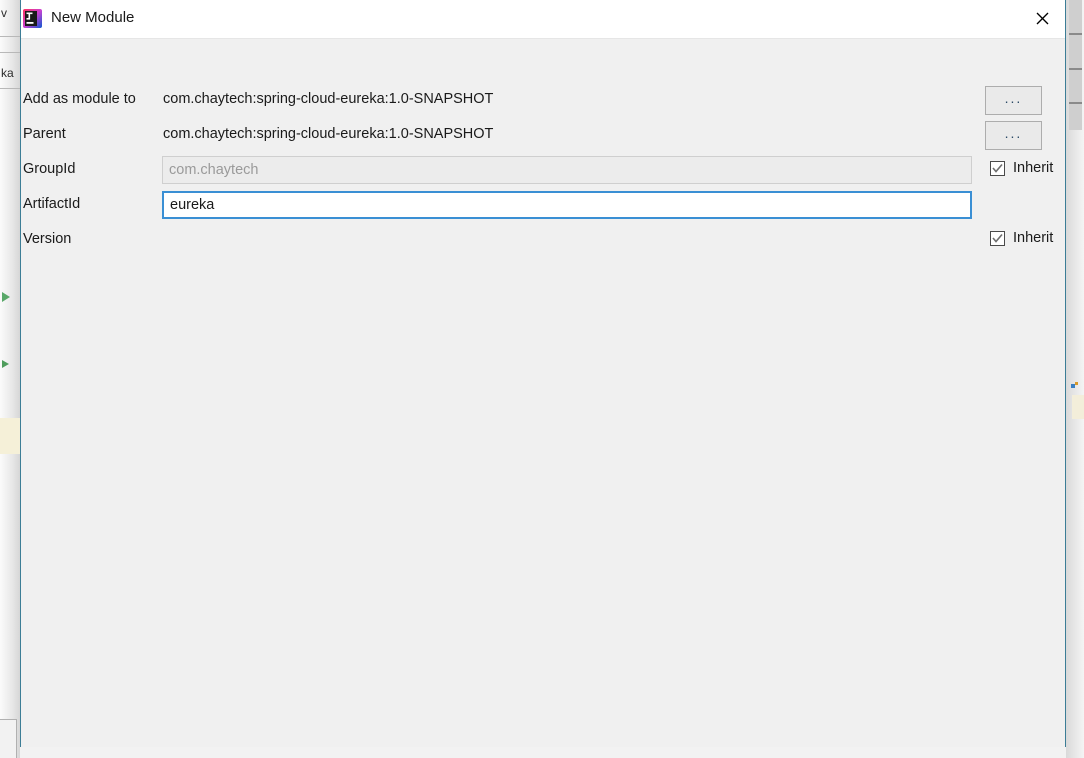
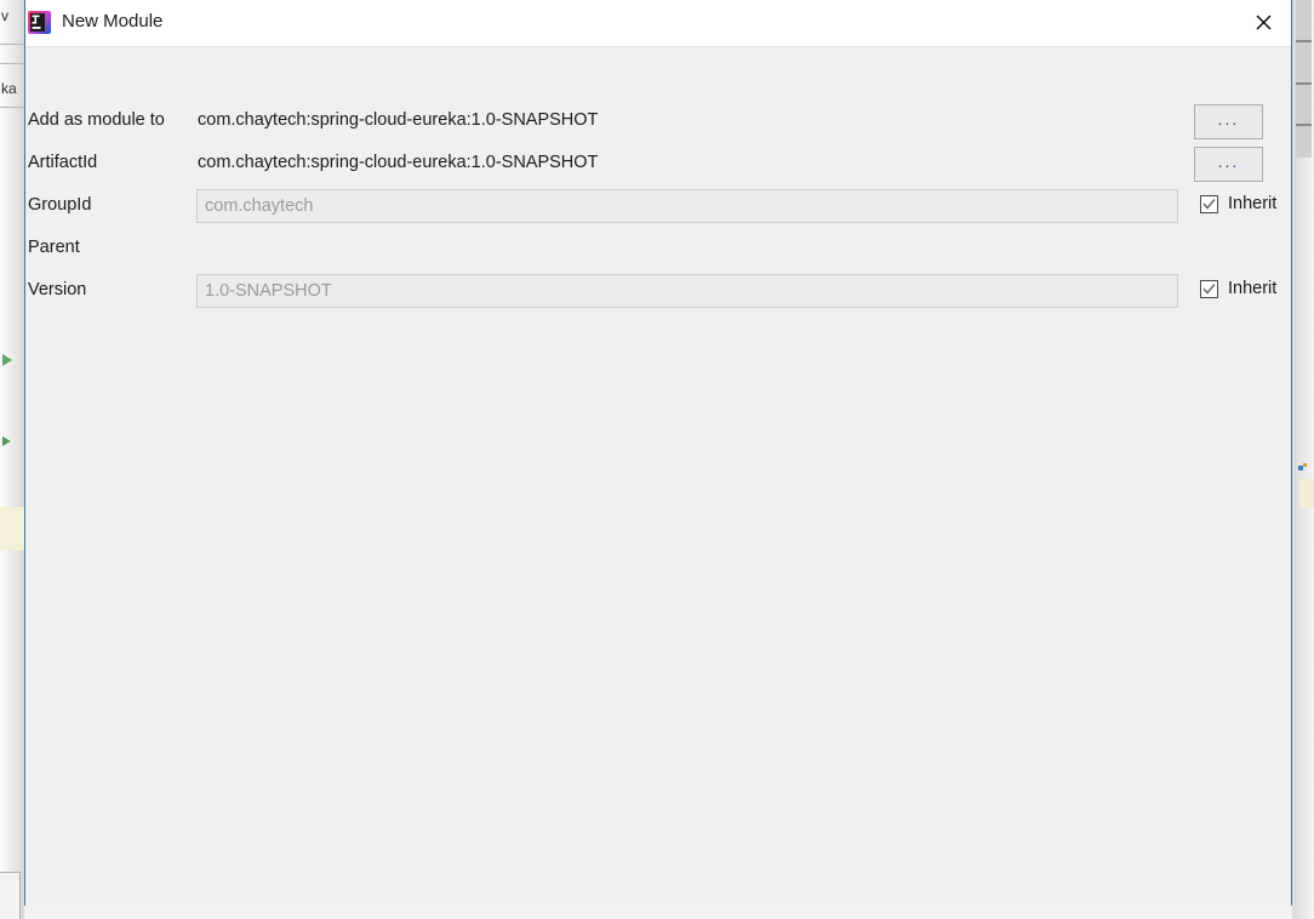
  v
  ka
  New Module
  Add as module to
  com.chaytech:spring-cloud-eureka:1.0-SNAPSHOT
  ...
- Parent
+ ArtifactId
  com.chaytech:spring-cloud-eureka:1.0-SNAPSHOT
  ...
  GroupId
  com.chaytech
  Inherit
- ArtifactId
+ Parent
- eureka
  Version
+ 1.0-SNAPSHOT
  Inherit
